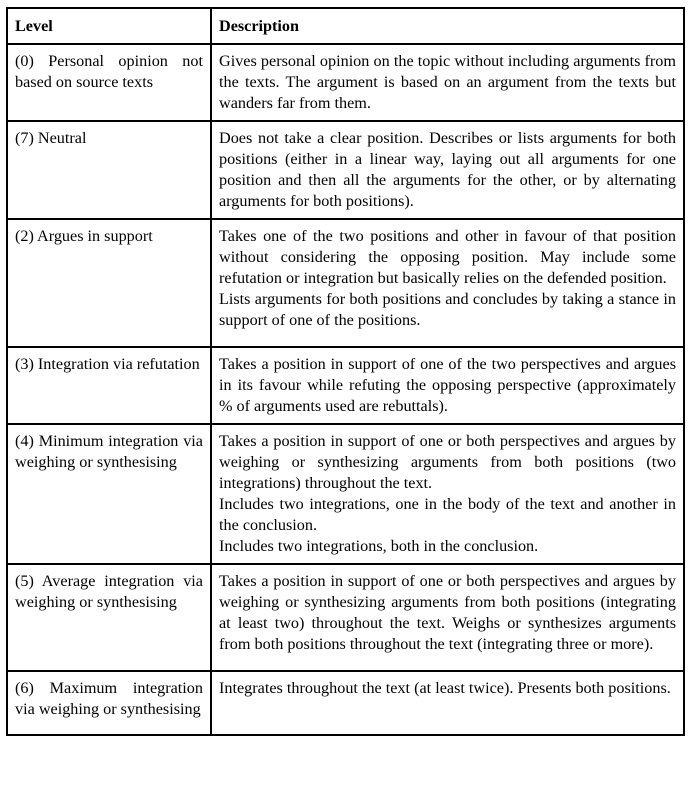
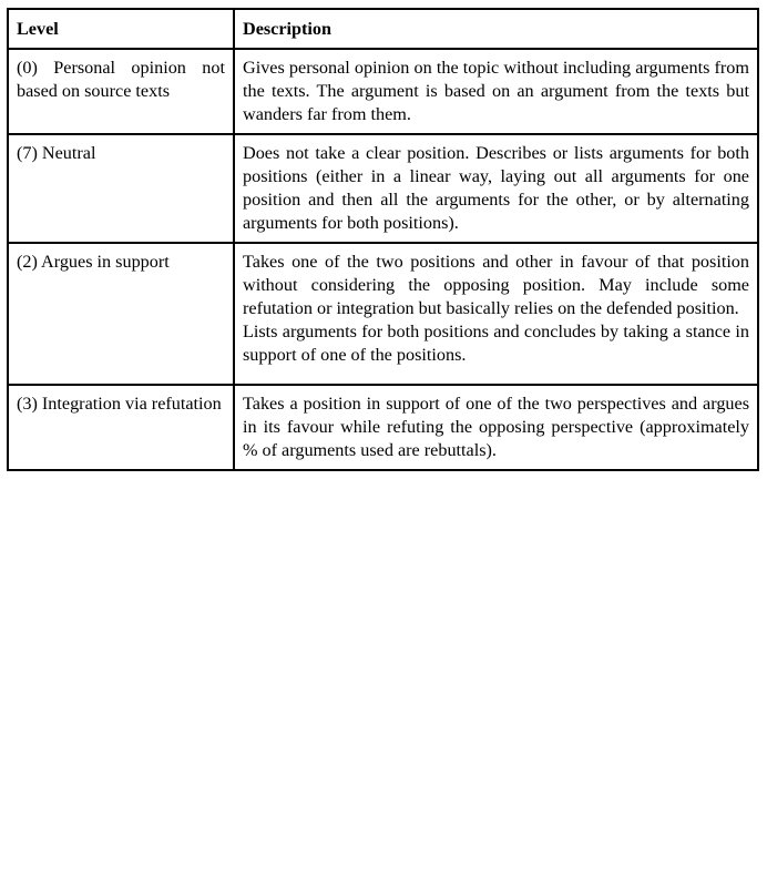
  Level	Description
  (0) Personal opinion not based on source texts	Gives personal opinion on the topic without including arguments from the texts. The argument is based on an argument from the texts but wanders far from them.
  (7) Neutral	Does not take a clear position. Describes or lists arguments for both positions (either in a linear way, laying out all arguments for one position and then all the arguments for the other, or by alternating arguments for both positions).
  (2) Argues in support	Takes one of the two positions and other in favour of that position without considering the opposing position. May include some refutation or integration but basically relies on the defended position. Lists arguments for both positions and concludes by taking a stance in support of one of the positions.
  (3) Integration via refutation	Takes a position in support of one of the two perspectives and argues in its favour while refuting the opposing perspective (approximately % of arguments used are rebuttals).
- (4) Minimum integration via weighing or synthesising	Takes a position in support of one or both perspectives and argues by weighing or synthesizing arguments from both positions (two integrations) throughout the text. Includes two integrations, one in the body of the text and another in the conclusion. Includes two integrations, both in the conclusion.
- (5) Average integration via weighing or synthesising	Takes a position in support of one or both perspectives and argues by weighing or synthesizing arguments from both positions (integrating at least two) throughout the text. Weighs or synthesizes arguments from both positions throughout the text (integrating three or more).
- (6) Maximum integration via weighing or synthesising	Integrates throughout the text (at least twice). Presents both positions.
